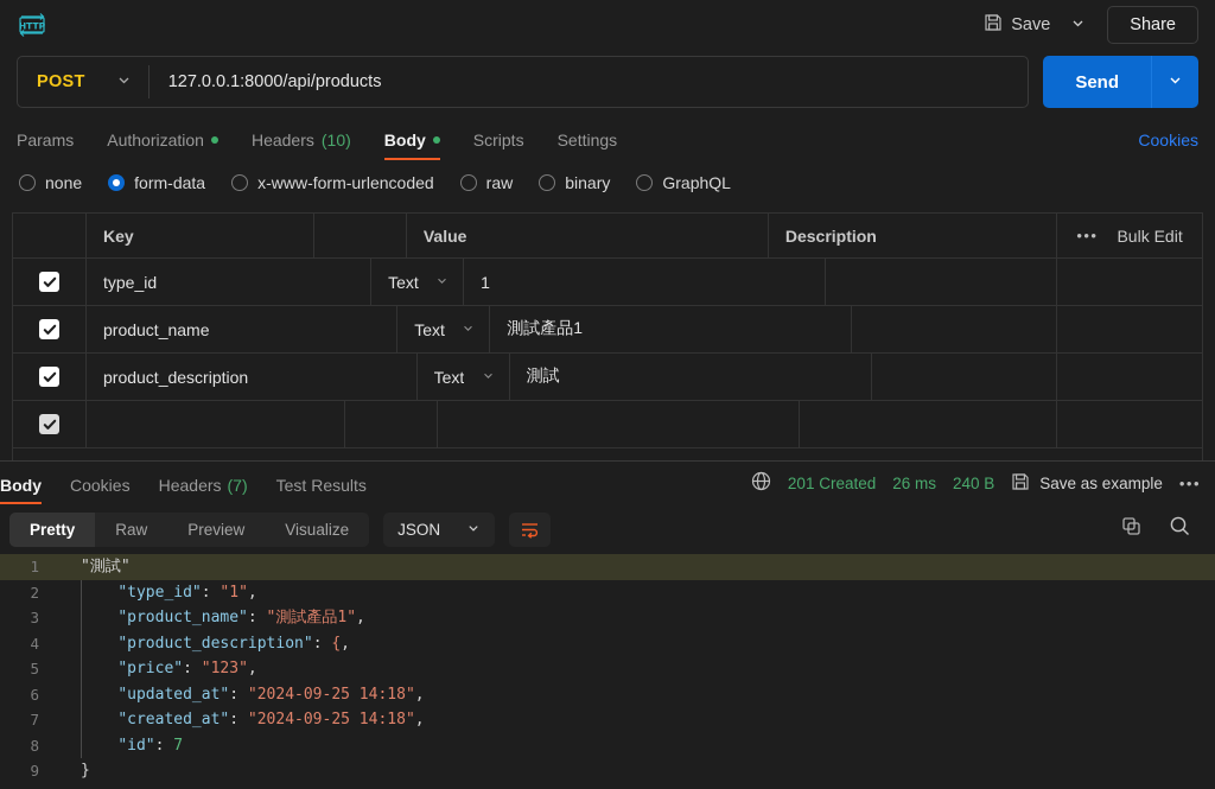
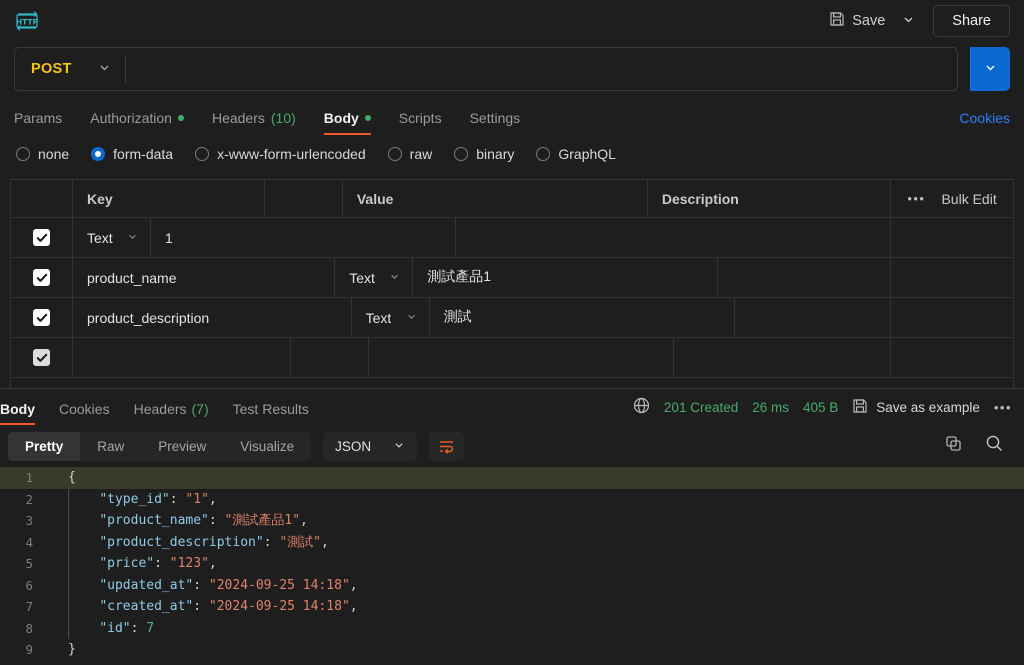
  HTTP
  Save
  Share
  POST
- 127.0.0.1:8000/api/products
- Send
  Params
  Authorization
  Headers
  (10)
  Body
  Scripts
  Settings
  Cookies
  none
  form-data
  x-www-form-urlencoded
  raw
  binary
  GraphQL
  Key
  Value
  Description
  •••
  Bulk Edit
- type_id
  Text
  1
  product_name
  Text
  測試產品1
  product_description
  Text
  測試
  Body
  Cookies
  Headers
  (7)
  Test Results
  201 Created
  26 ms
- 240 B
+ 405 B
  Save as example
  •••
  Pretty
  Raw
  Preview
  Visualize
  JSON
  1
- "測試"
+ {
  2
  "type_id": "1",
  3
  "product_name": "測試產品1",
  4
- "product_description": {,
+ "product_description": "測試",
  5
  "price": "123",
  6
  "updated_at": "2024-09-25 14:18",
  7
  "created_at": "2024-09-25 14:18",
  8
  "id": 7
  9
  }
